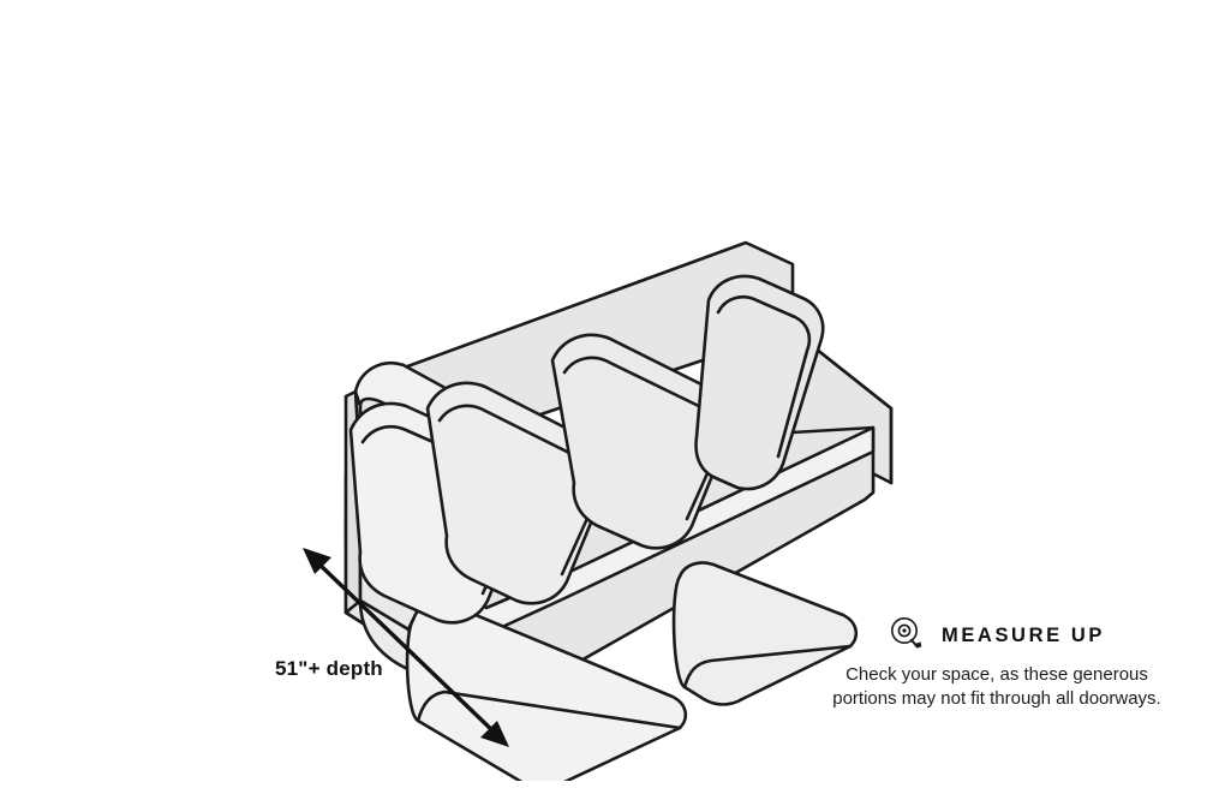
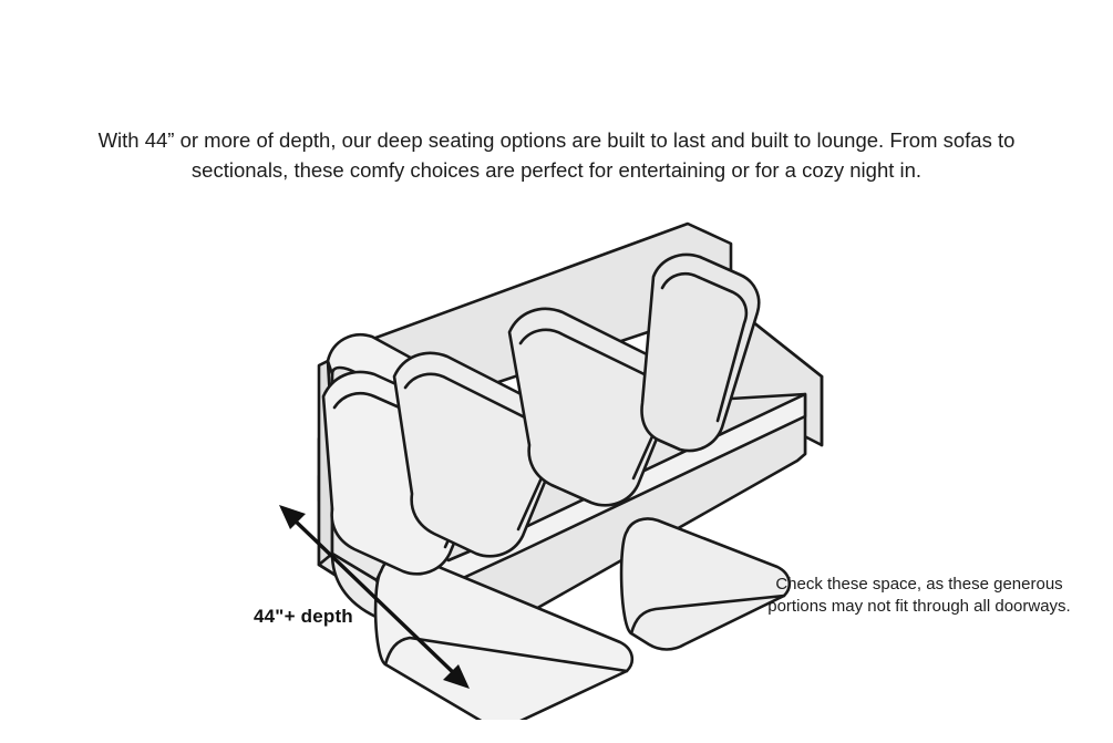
+ With 44” or more of depth, our deep seating options are built to last and built to lounge. From sofas to sectionals, these comfy choices are perfect for entertaining or for a cozy night in.
- 51"+ depth
+ 44"+ depth
- MEASURE UP
- Check your space, as these generous portions may not fit through all doorways.
+ Check these space, as these generous portions may not fit through all doorways.
